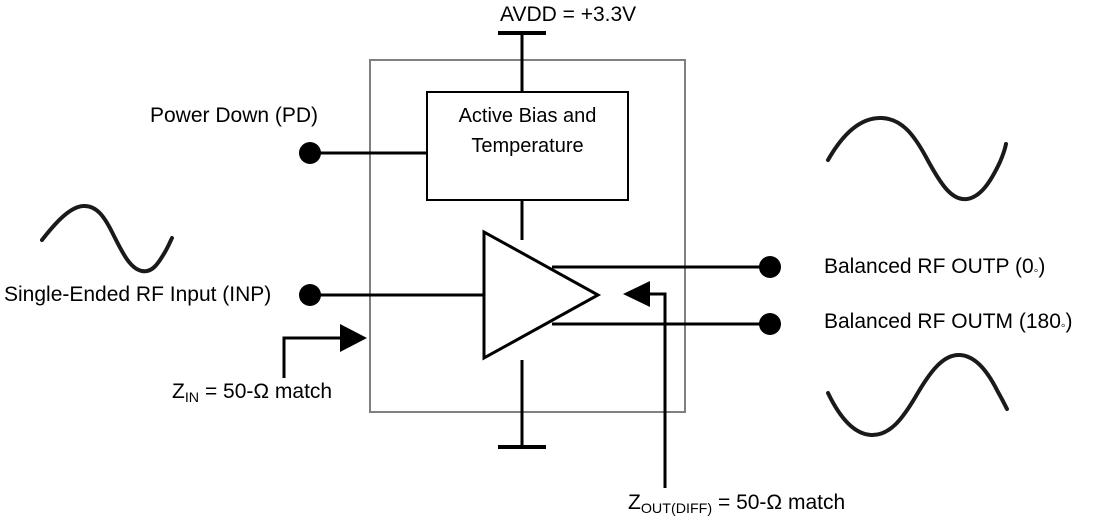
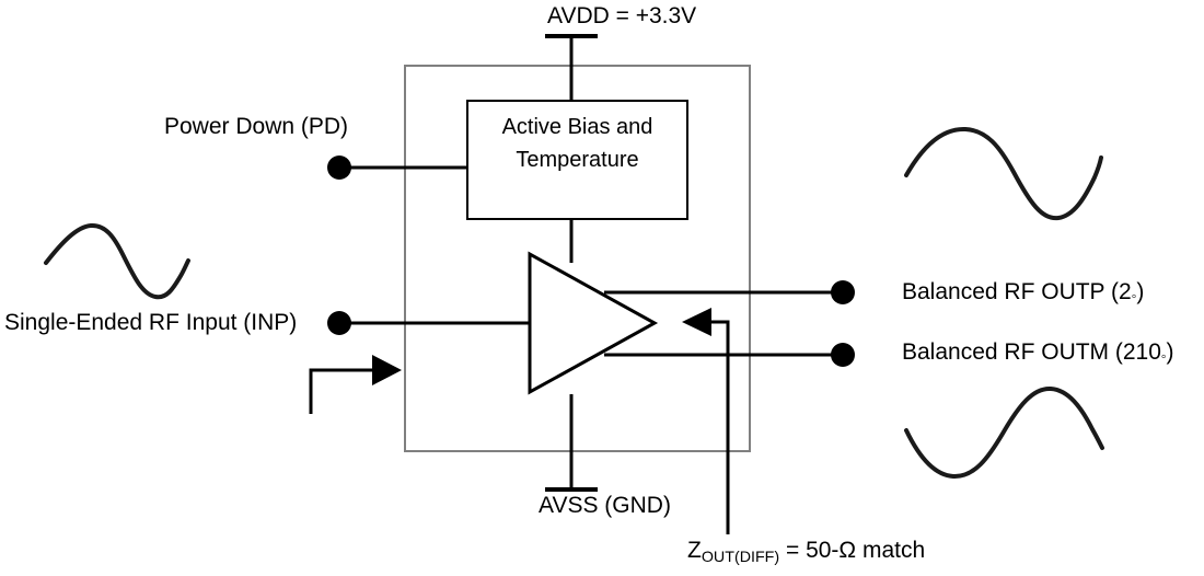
  AVDD = +3.3V
+ AVSS (GND)
  Power Down (PD)
  Active Bias and
  Temperature
  Single-Ended RF Input (INP)
- ZIN = 50-Ω match
- Balanced RF OUTP (0◦)
+ Balanced RF OUTP (2◦)
- Balanced RF OUTM (180◦)
+ Balanced RF OUTM (210◦)
  ZOUT(DIFF) = 50-Ω match
